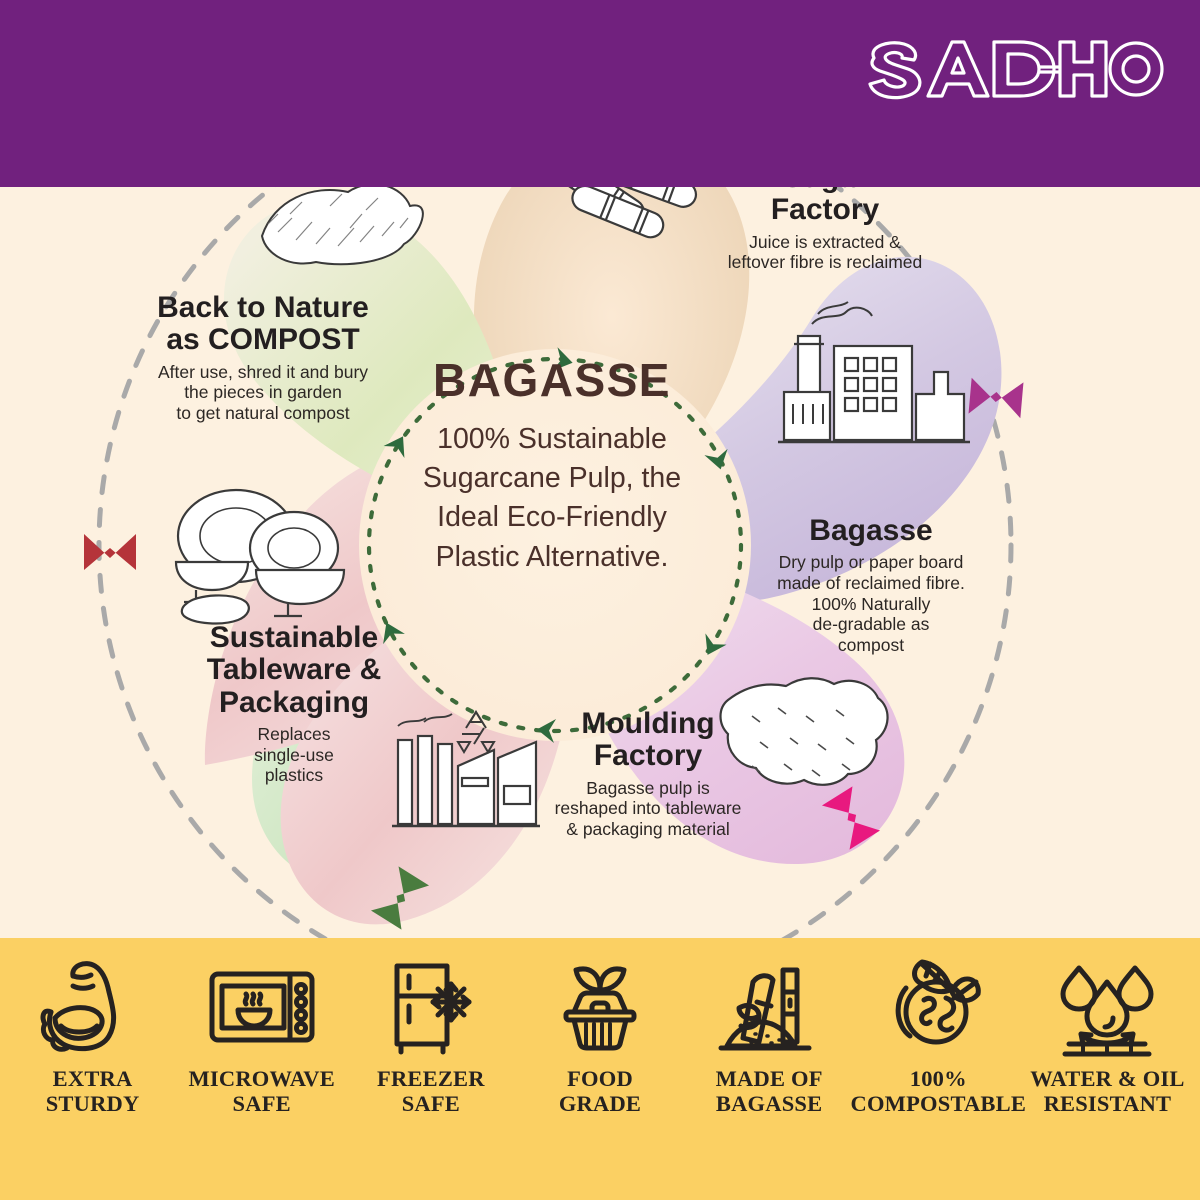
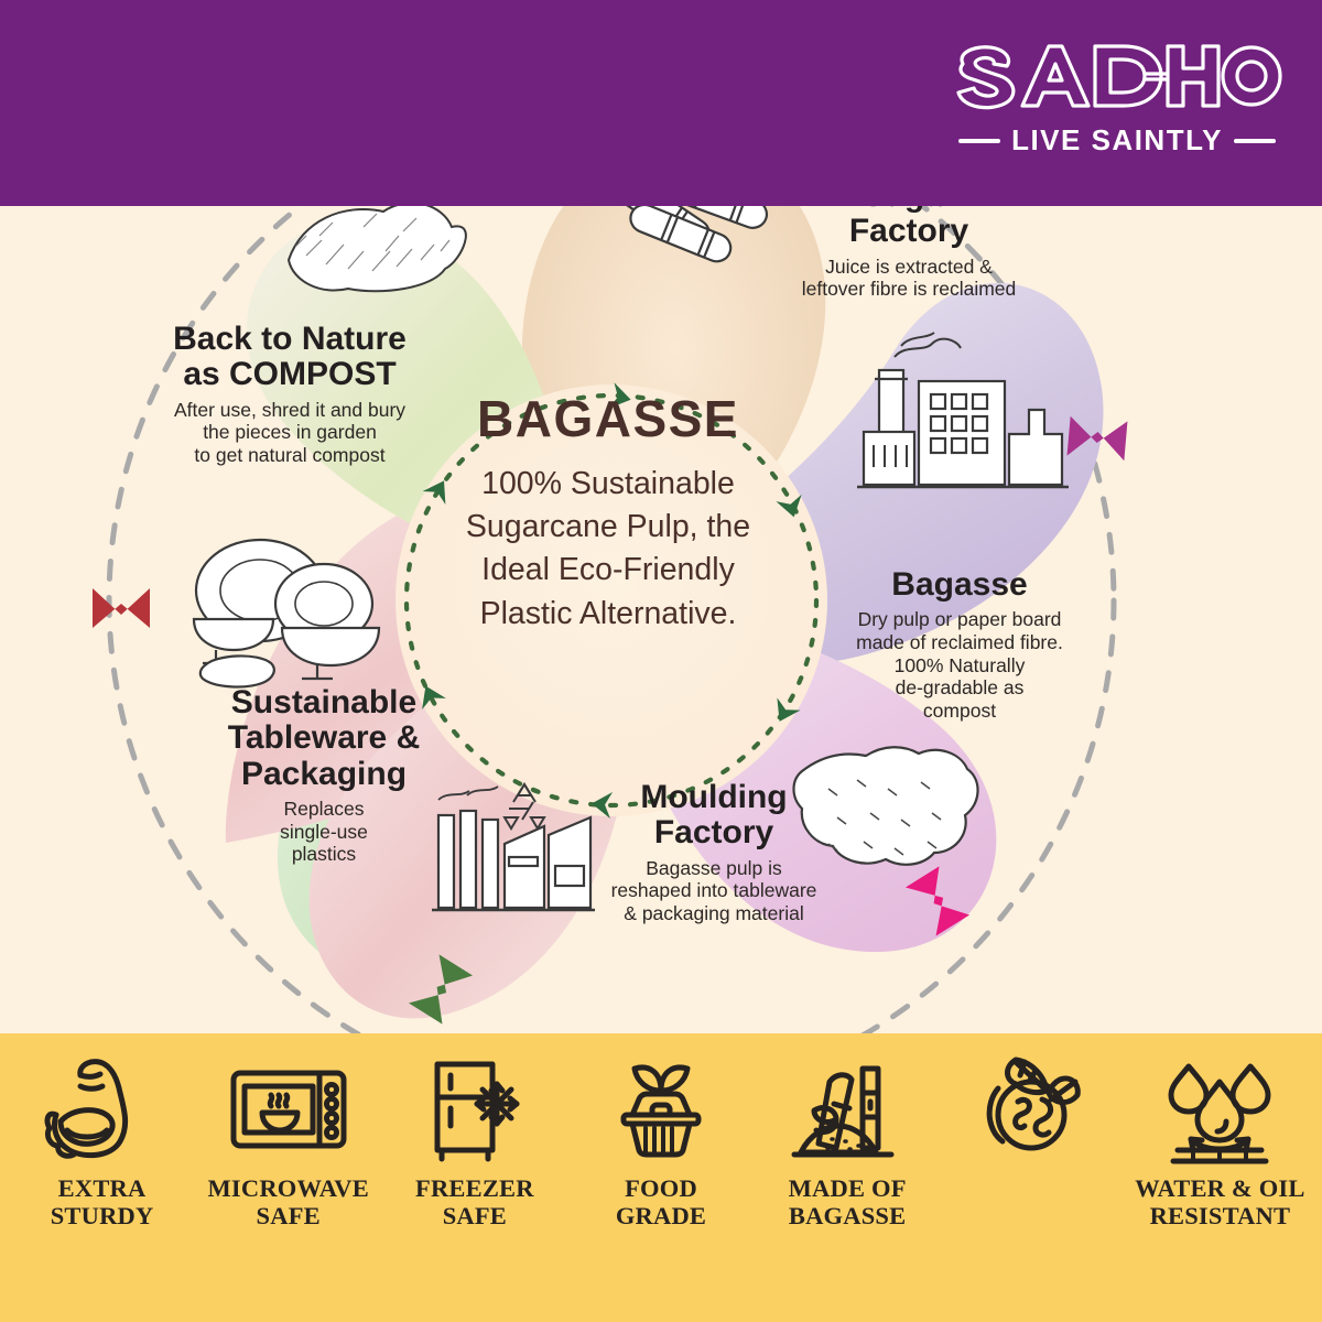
+ LIVE SAINTLY
  Factory
  Juice is extracted &
  leftover fibre is reclaimed
  Bagasse
  Dry pulp or paper board
  made of reclaimed fibre.
  100% Naturally
  de-gradable as
  compost
  Moulding
  Factory
  Bagasse pulp is
  reshaped into tableware
  & packaging material
  Sustainable
  Tableware &
  Packaging
  Replaces
  single-use
  plastics
  Back to Nature
  as COMPOST
  After use, shred it and bury
  the pieces in garden
  to get natural compost
  BAGASSE
  100% Sustainable
  Sugarcane Pulp, the
  Ideal Eco-Friendly
  Plastic Alternative.
  EXTRA
  STURDY
  MICROWAVE
  SAFE
  FREEZER
  SAFE
  FOOD
  GRADE
  MADE OF
  BAGASSE
- 100%
- COMPOSTABLE
  WATER & OIL
  RESISTANT
